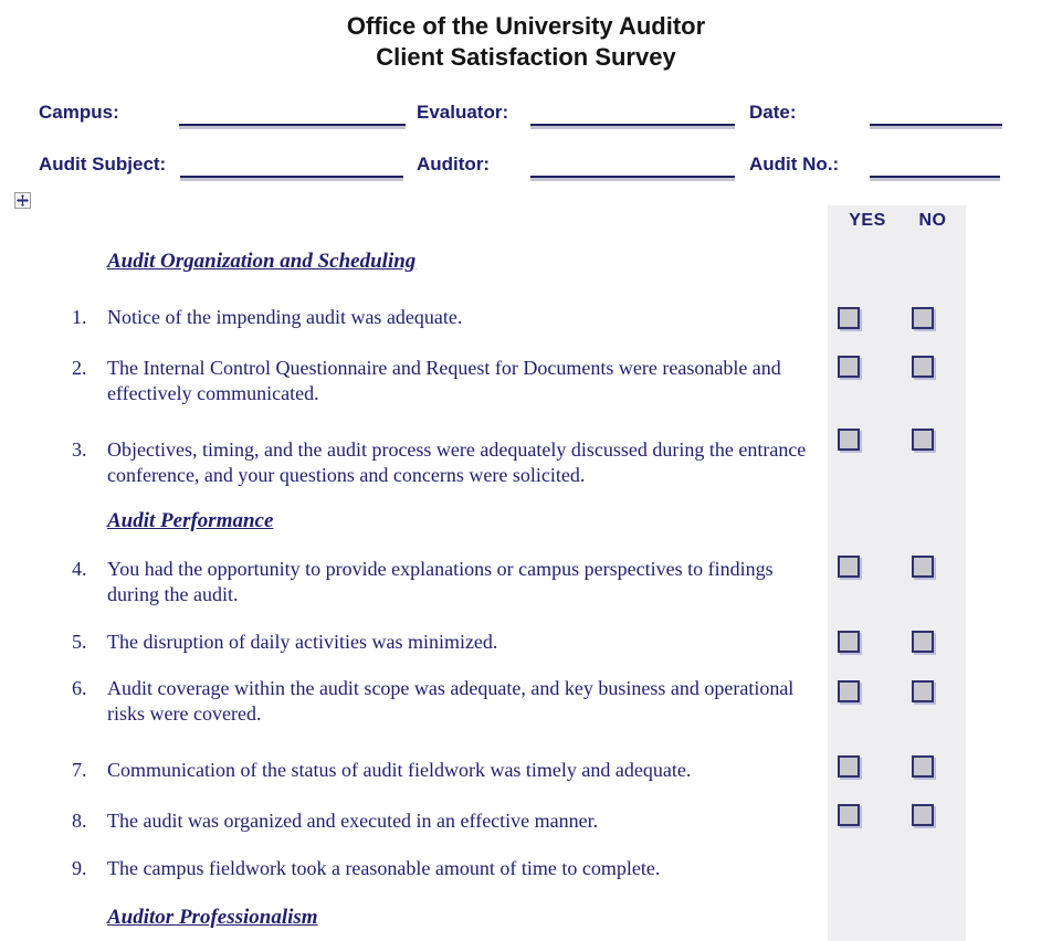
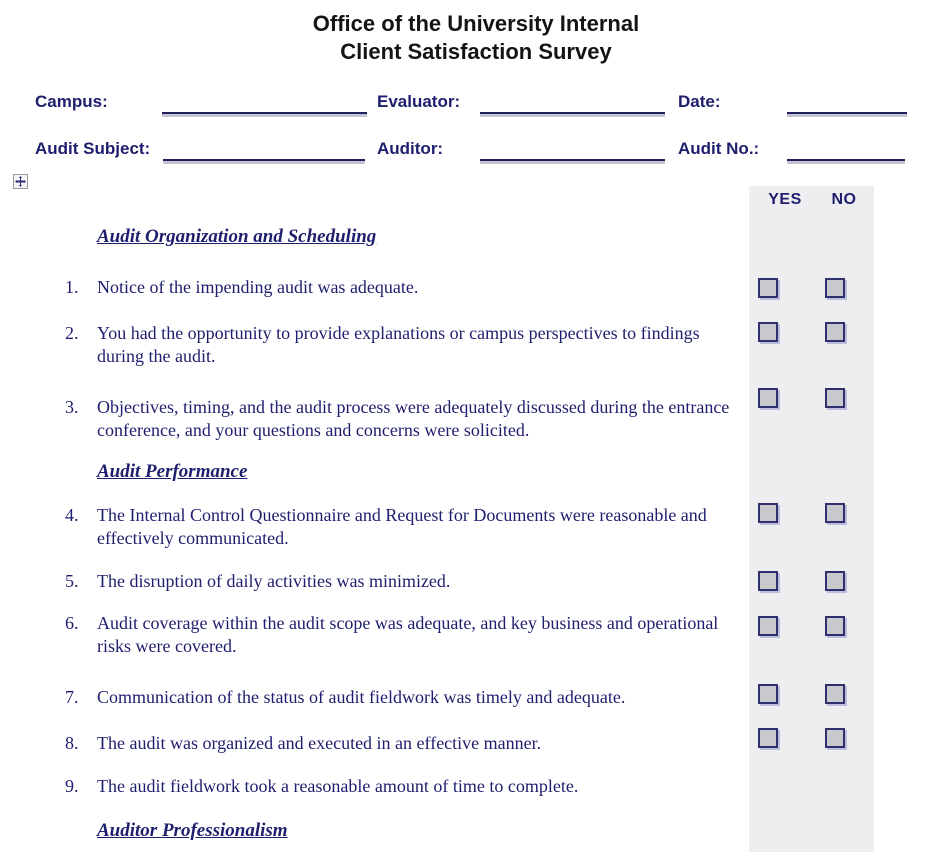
- Office of the University Auditor
+ Office of the University Internal
  Client Satisfaction Survey
  Campus:
  Evaluator:
  Date:
  Audit Subject:
  Auditor:
  Audit No.:
  YES
  NO
  Audit Organization and Scheduling
  1.
  Notice of the impending audit was adequate.
  2.
- The Internal Control Questionnaire and Request for Documents were reasonable and effectively communicated.
+ You had the opportunity to provide explanations or campus perspectives to findings during the audit.
  3.
  Objectives, timing, and the audit process were adequately discussed during the entrance conference, and your questions and concerns were solicited.
  Audit Performance
  4.
- You had the opportunity to provide explanations or campus perspectives to findings during the audit.
+ The Internal Control Questionnaire and Request for Documents were reasonable and effectively communicated.
  5.
  The disruption of daily activities was minimized.
  6.
  Audit coverage within the audit scope was adequate, and key business and operational risks were covered.
  7.
  Communication of the status of audit fieldwork was timely and adequate.
  8.
  The audit was organized and executed in an effective manner.
  9.
- The campus fieldwork took a reasonable amount of time to complete.
+ The audit fieldwork took a reasonable amount of time to complete.
  Auditor Professionalism
